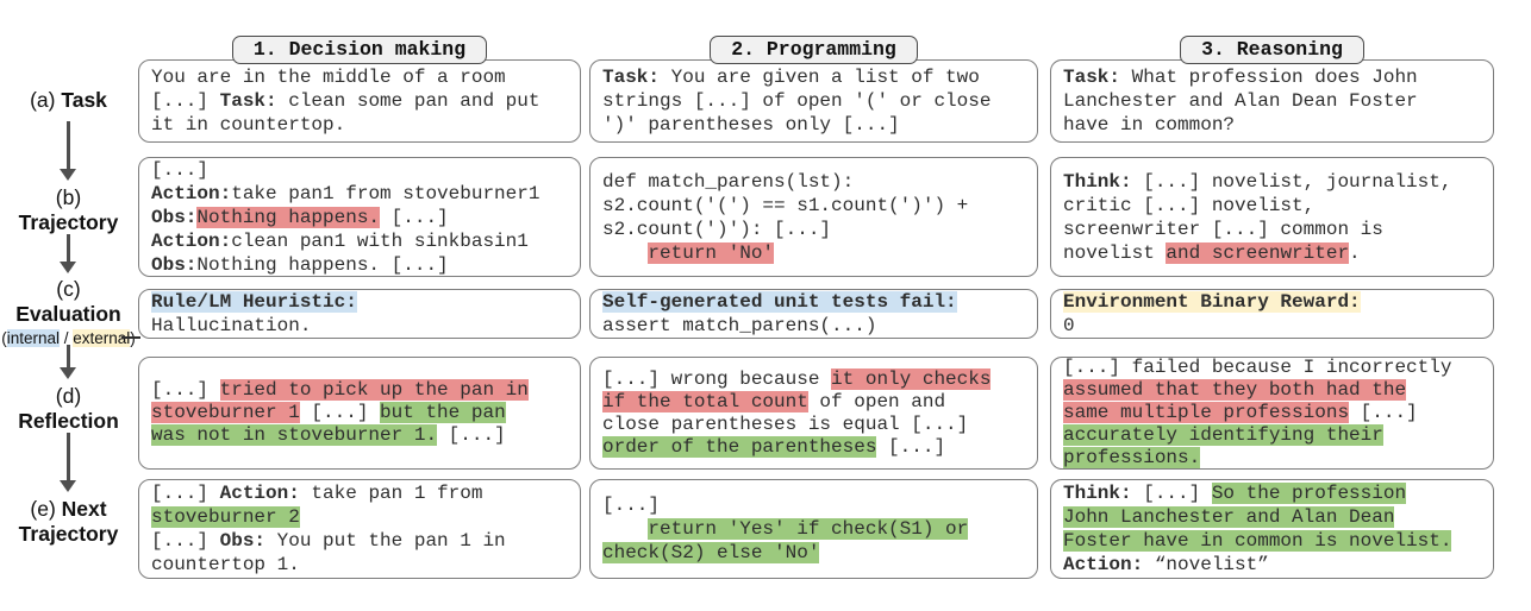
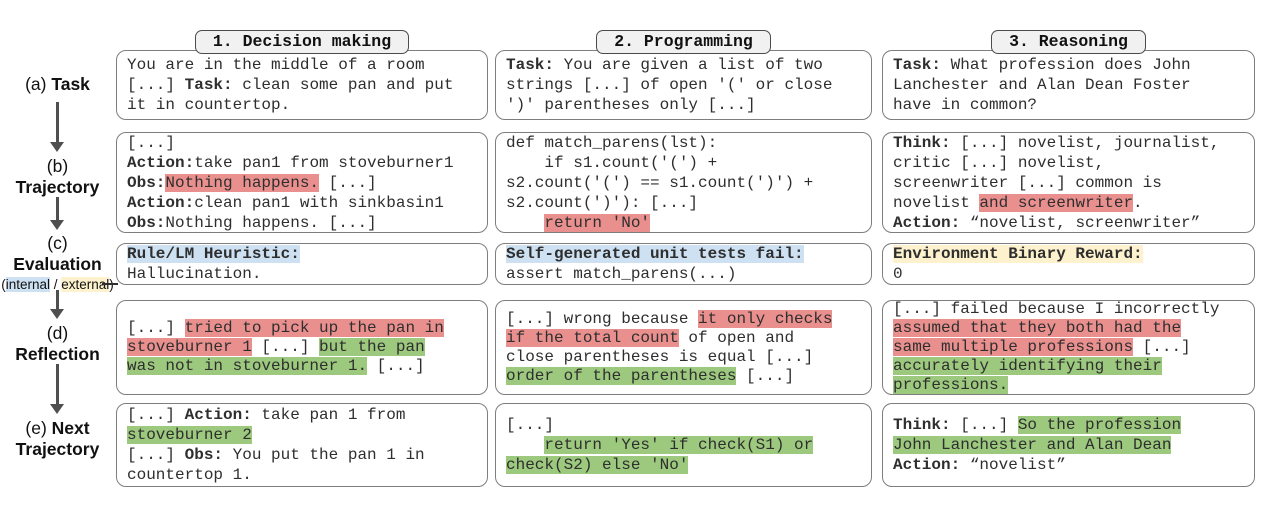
  (a) Task
  (b)
  Trajectory
  (c)
  Evaluation
  (internal / extern
  (d)
  Reflection
  (e) Next
  Trajectory
  1. Decision making
  You are in the middle of a room
  [...] Task: clean some pan and put
  it in countertop.
  [...]
  Action:take pan1 from stoveburner1
  Obs:Nothing happens. [...]
  Action:clean pan1 with sinkbasin1
  Obs:Nothing happens. [...]
  Rule/LM Heuristic:
  Hallucination.
  [...] tried to pick up the pan in
  stoveburner 1 [...] but the pan
  was not in stoveburner 1. [...]
  [...] Action: take pan 1 from
  stoveburner 2
  [...] Obs: You put the pan 1 in
  countertop 1.
  2. Programming
  Task: You are given a list of two
  strings [...] of open '(' or close
  ')' parentheses only [...]
  def match_parens(lst):
+ if s1.count('(') +
  s2.count('(') == s1.count(')') +
  s2.count(')'): [...]
  return 'No'
  Self-generated unit tests fail:
  assert match_parens(...)
  [...] wrong because it only checks
  if the total count of open and
  close parentheses is equal [...]
  order of the parentheses [...]
  [...]
  return 'Yes' if check(S1) or
  check(S2) else 'No'
  3. Reasoning
  Task: What profession does John
  Lanchester and Alan Dean Foster
  have in common?
  Think: [...] novelist, journalist,
  critic [...] novelist,
  screenwriter [...] common is
  novelist and screenwriter.
+ Action: “novelist, screenwriter”
  Environment Binary Reward:
  0
  [...] failed because I incorrectly
  assumed that they both had the
  same multiple professions [...]
  accurately identifying their
  professions.
  Think: [...] So the profession
  John Lanchester and Alan Dean
- Foster have in common is novelist.
  Action: “novelist”
